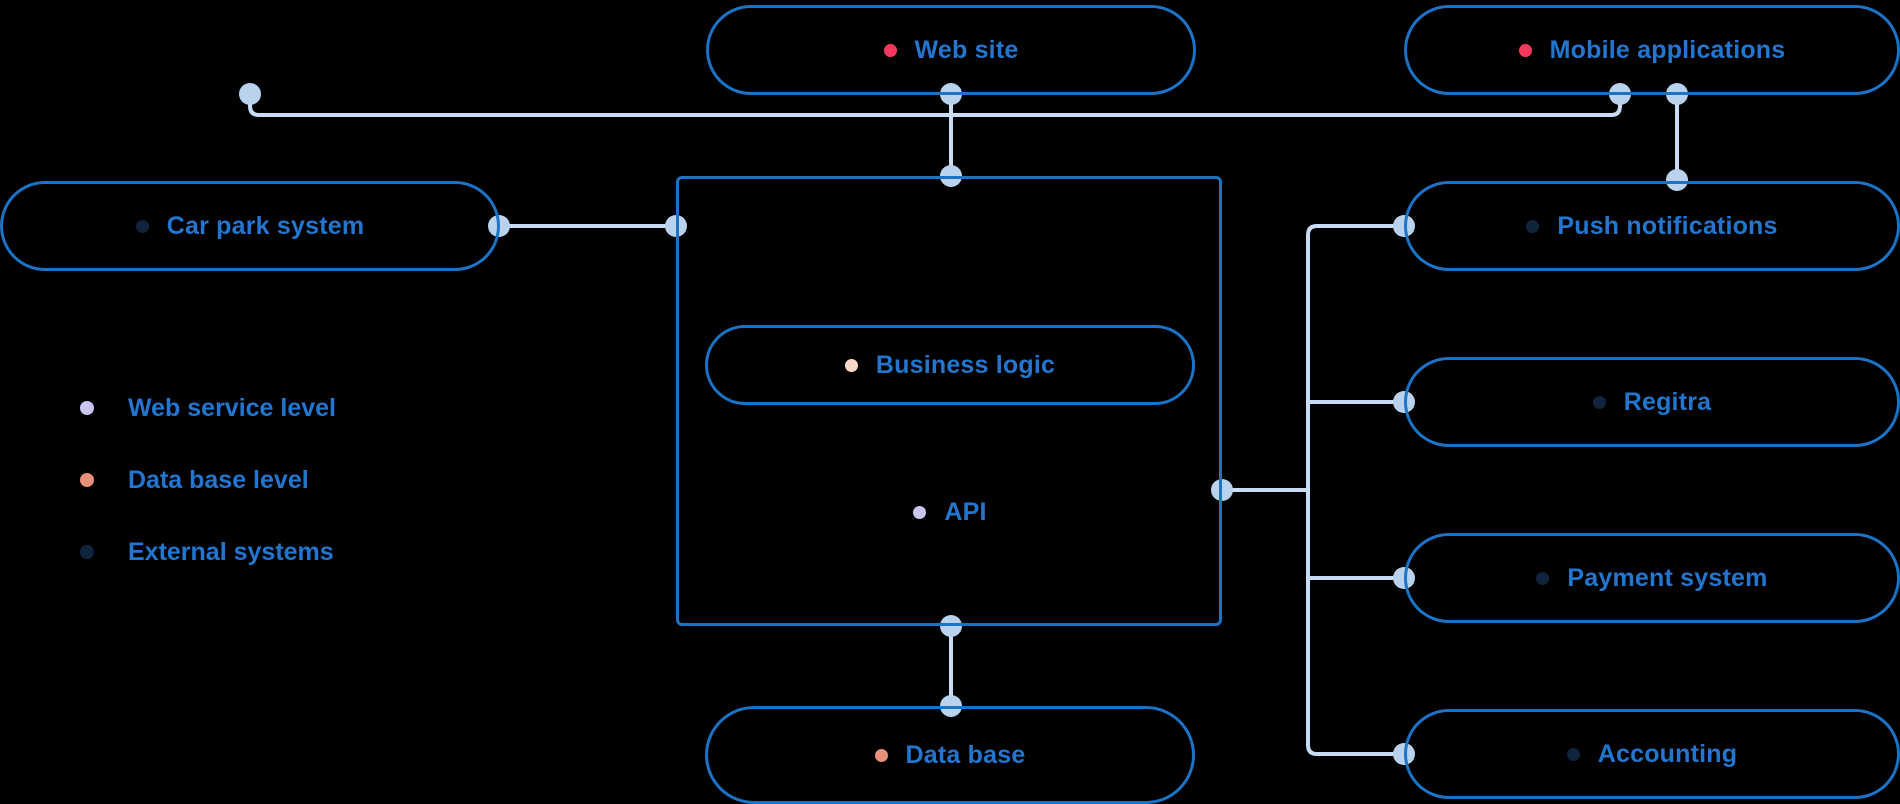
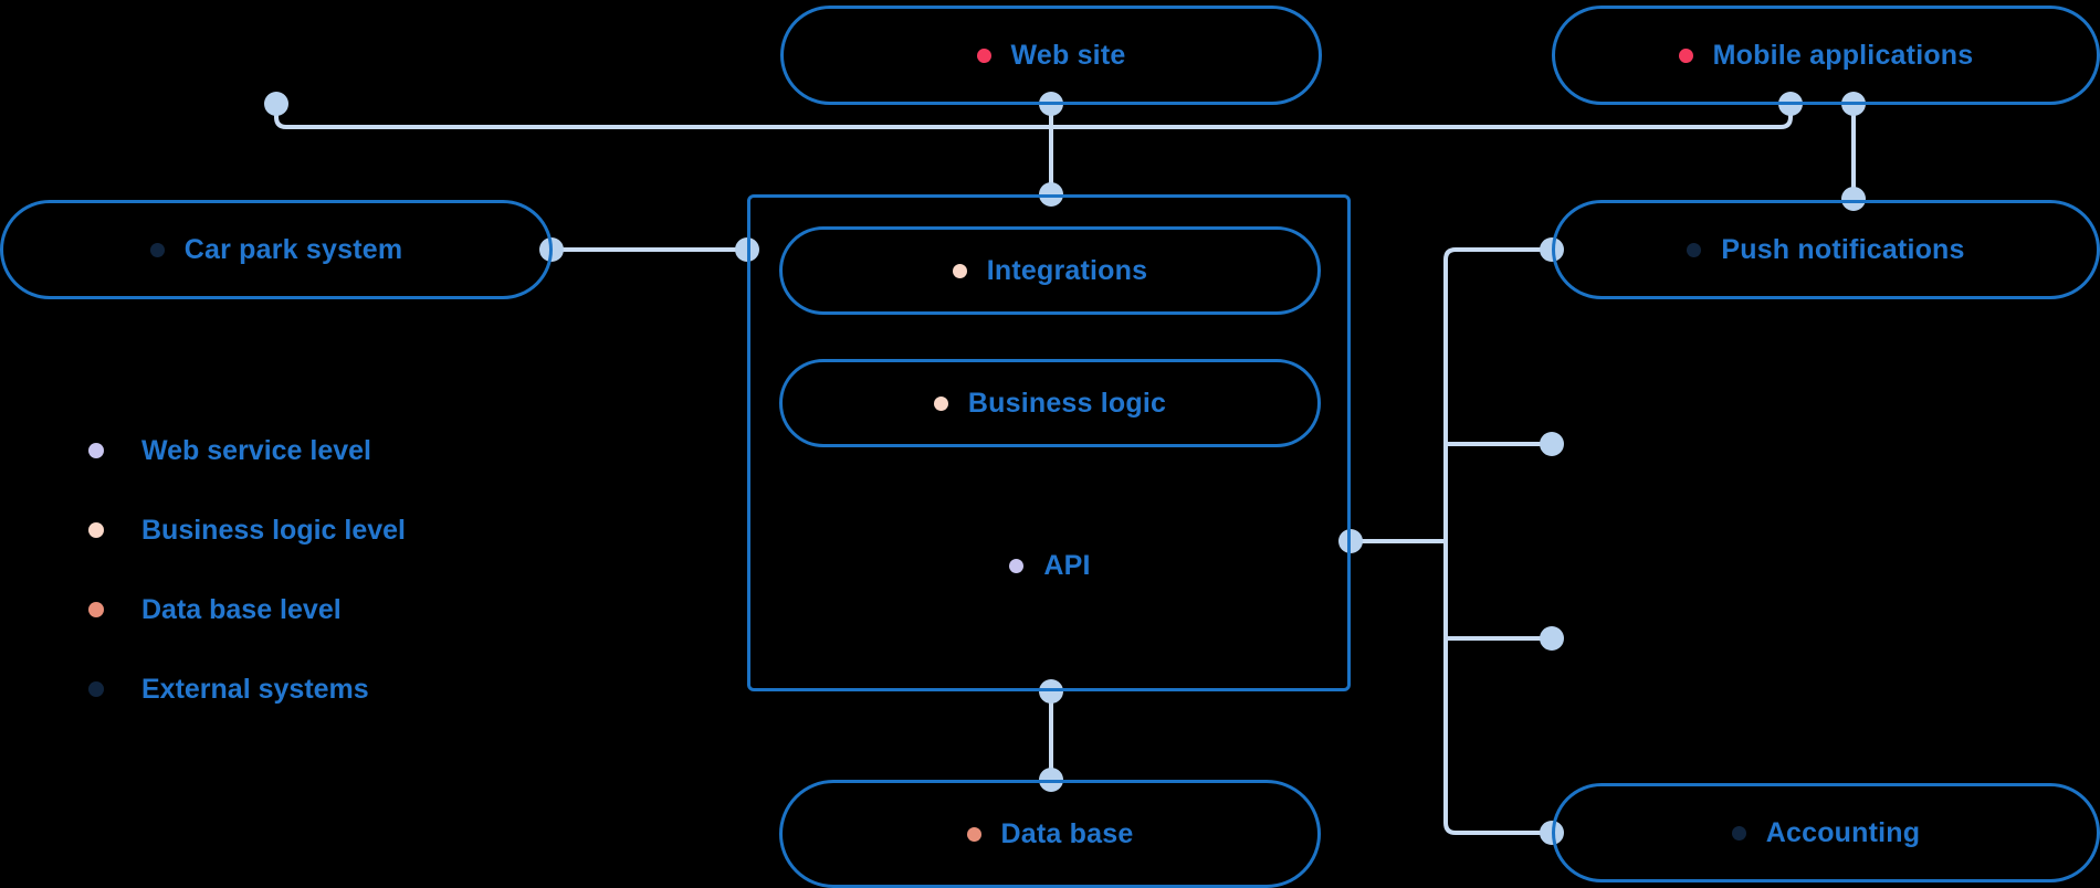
  Web site
  Mobile applications
  Car park system
+ Integrations
  Business logic
  API
  Data base
  Push notifications
- Regitra
- Payment system
  Accounting
  Web service level
+ Business logic level
  Data base level
  External systems
